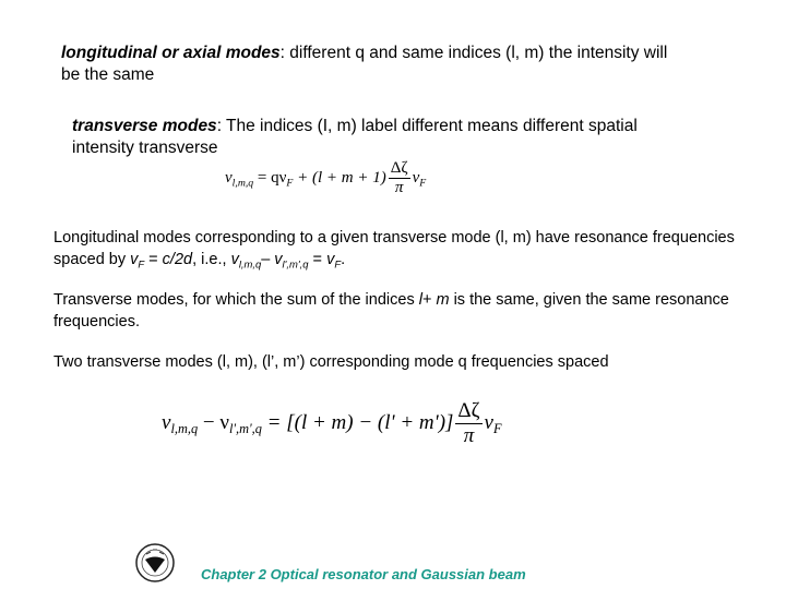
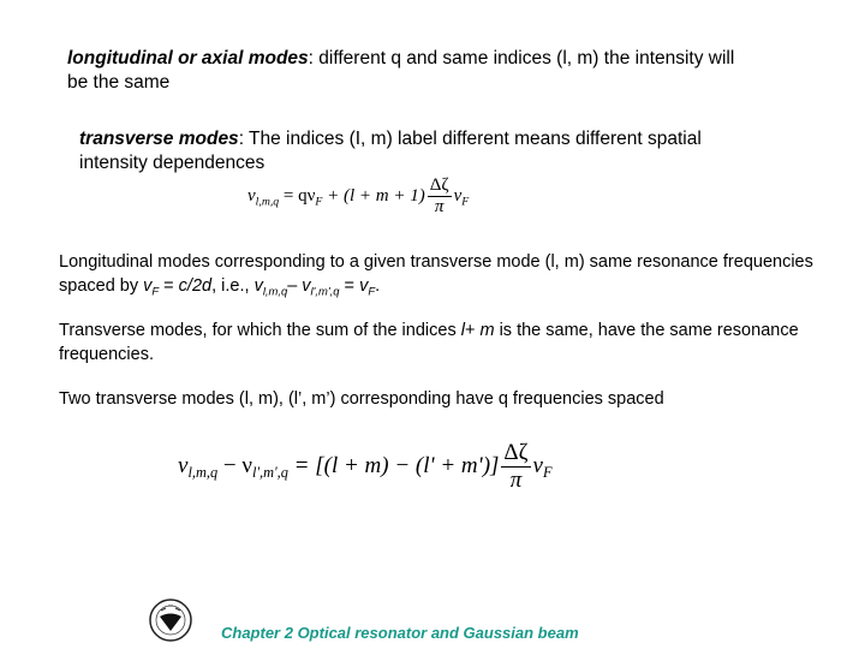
  longitudinal or axial modes: different q and same indices (l, m) the intensity will be the same
- transverse modes: The indices (I, m) label different means different spatial intensity transverse
+ transverse modes: The indices (I, m) label different means different spatial intensity dependences
  νl,m,q = qνF + (l + m + 1)
  Δζ
  π
  νF
- Longitudinal modes corresponding to a given transverse mode (l, m) have resonance frequencies spaced by vF = c/2d, i.e., vl,m,q– vl',m',q = vF.
+ Longitudinal modes corresponding to a given transverse mode (l, m) same resonance frequencies spaced by vF = c/2d, i.e., vl,m,q– vl',m',q = vF.
- Transverse modes, for which the sum of the indices l+ m is the same, given the same resonance frequencies.
+ Transverse modes, for which the sum of the indices l+ m is the same, have the same resonance frequencies.
- Two transverse modes (l, m), (l’, m’) corresponding mode q frequencies spaced
+ Two transverse modes (l, m), (l’, m’) corresponding have q frequencies spaced
  νl,m,q − νl',m',q = [(l + m) − (l' + m')]
  Δζ
  π
  νF
  Chapter 2 Optical resonator and Gaussian beam
